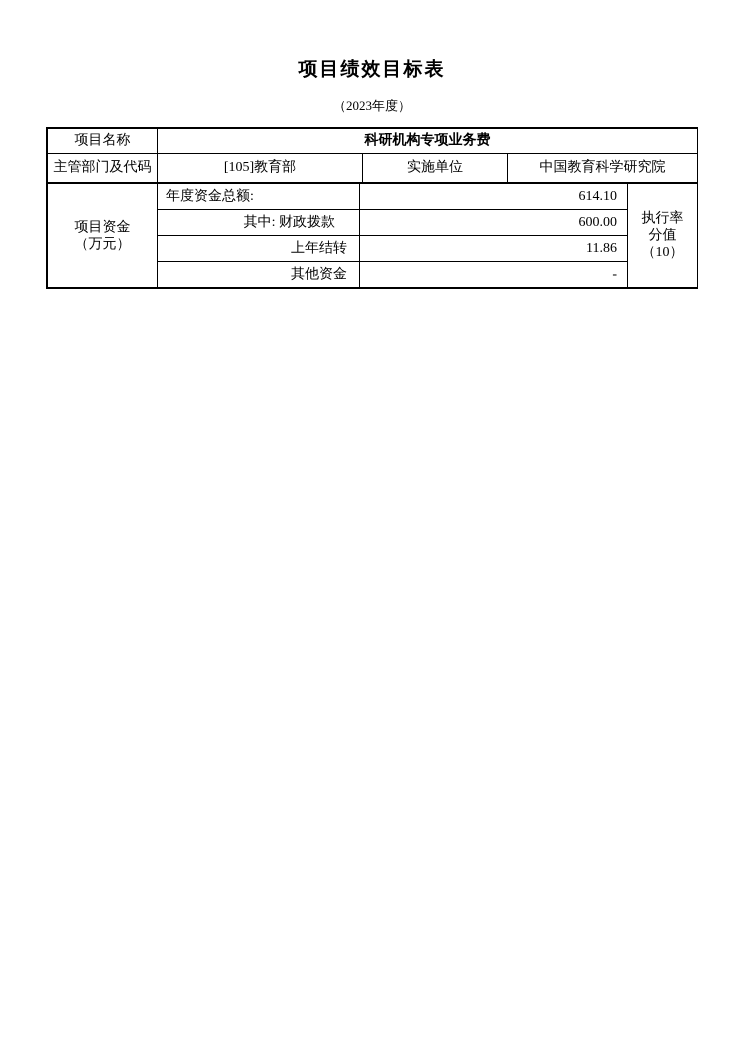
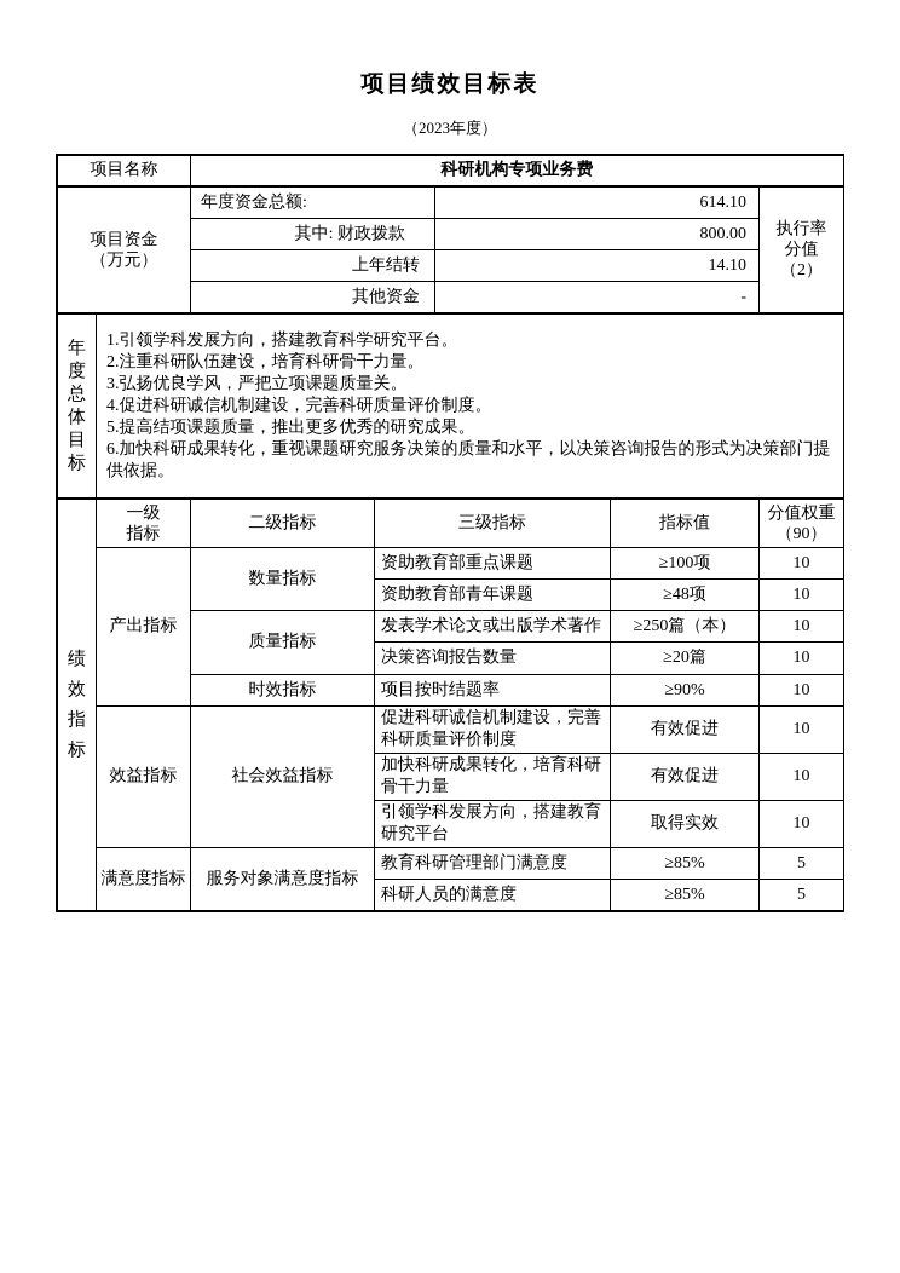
  项目绩效目标表
  （2023年度）
  项目名称	科研机构专项业务费
- 主管部门及代码	[105]教育部	实施单位	中国教育科学研究院
- 项目资金 （万元）	年度资金总额:	614.10	执行率 分值 （10）
+ 项目资金 （万元）	年度资金总额:	614.10	执行率 分值 （2）
- 其中: 财政拨款	600.00
+ 其中: 财政拨款	800.00
- 上年结转	11.86
+ 上年结转	14.10
  其他资金	-
+ 年度总体目标	1.引领学科发展方向，搭建教育科学研究平台。 2.注重科研队伍建设，培育科研骨干力量。 3.弘扬优良学风，严把立项课题质量关。 4.促进科研诚信机制建设，完善科研质量评价制度。 5.提高结项课题质量，推出更多优秀的研究成果。 6.加快科研成果转化，重视课题研究服务决策的质量和水平，以决策咨询报告的形式为决策部门提供依据。
+ 绩效指标	一级 指标	二级指标	三级指标	指标值	分值权重 （90）
+ 产出指标	数量指标	资助教育部重点课题	≥100项	10
+ 资助教育部青年课题	≥48项	10
+ 质量指标	发表学术论文或出版学术著作	≥250篇（本）	10
+ 决策咨询报告数量	≥20篇	10
+ 时效指标	项目按时结题率	≥90%	10
+ 效益指标	社会效益指标	促进科研诚信机制建设，完善科研质量评价制度	有效促进	10
+ 加快科研成果转化，培育科研骨干力量	有效促进	10
+ 引领学科发展方向，搭建教育研究平台	取得实效	10
+ 满意度指标	服务对象满意度指标	教育科研管理部门满意度	≥85%	5
+ 科研人员的满意度	≥85%	5
